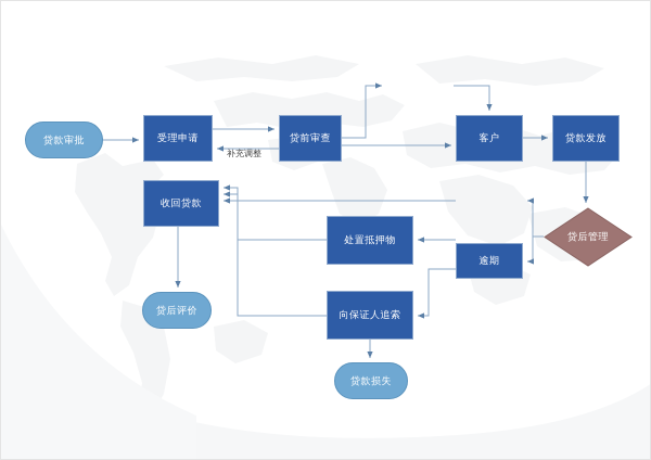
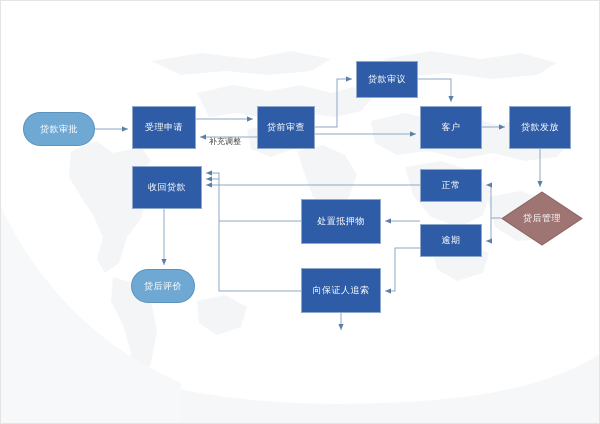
  贷款审批
  受理申请
  贷前审查
+ 贷款审议
  客户
  贷款发放
  贷后管理
+ 正常
  逾期
  处置抵押物
  向保证人追索
  收回贷款
  贷后评价
- 贷款损失
  补充调整
